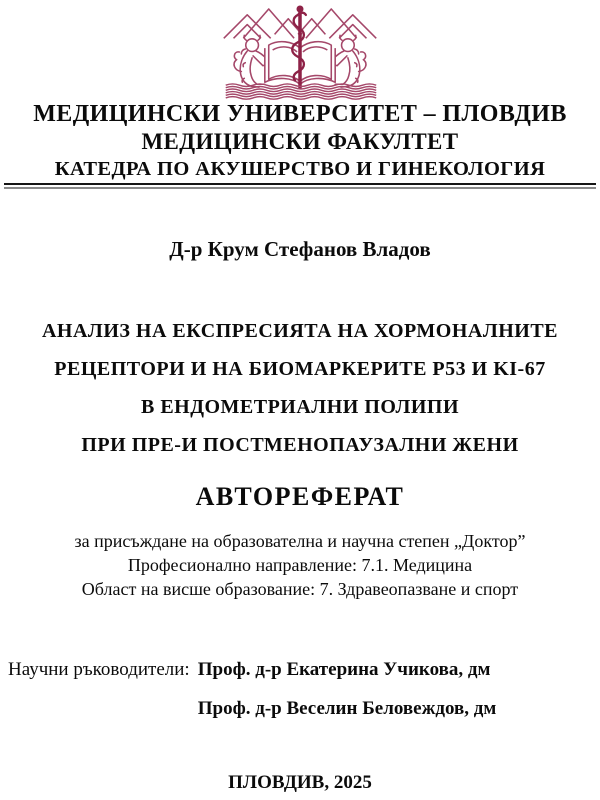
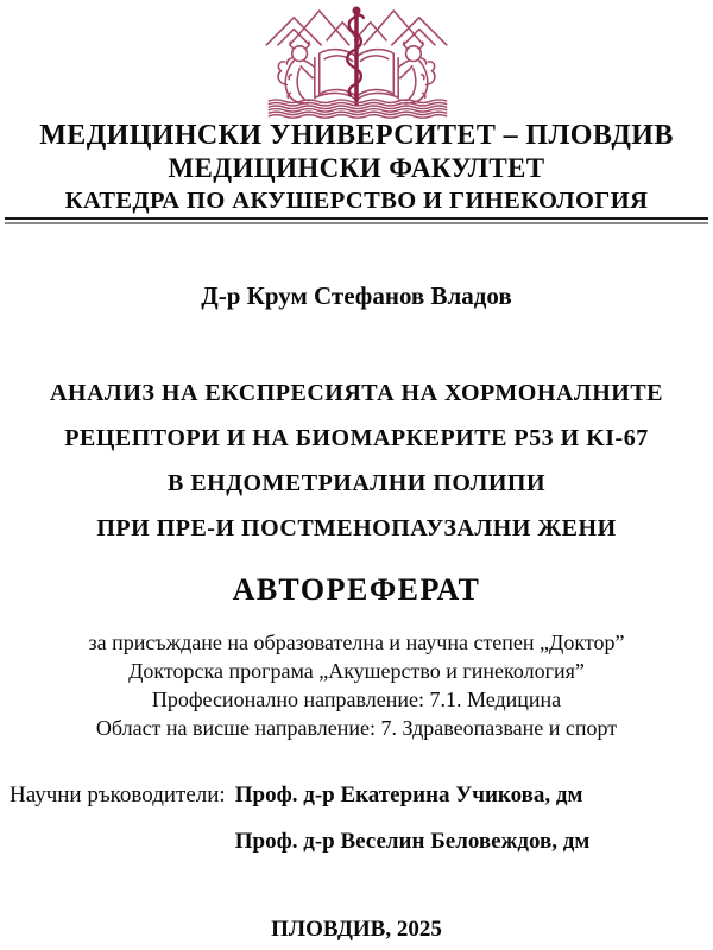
  МЕДИЦИНСКИ УНИВЕРСИТЕТ – ПЛОВДИВ
  МЕДИЦИНСКИ ФАКУЛТЕТ
  КАТЕДРА ПО АКУШЕРСТВО И ГИНЕКОЛОГИЯ
  Д-р Крум Стефанов Владов
  АНАЛИЗ НА ЕКСПРЕСИЯТА НА ХОРМОНАЛНИТЕ
  РЕЦЕПТОРИ И НА БИОМАРКЕРИТЕ P53 И KI-67
  В ЕНДОМЕТРИАЛНИ ПОЛИПИ
  ПРИ ПРЕ-И ПОСТМЕНОПАУЗАЛНИ ЖЕНИ
  АВТОРЕФЕРАТ
  за присъждане на образователна и научна степен „Доктор”
+ Докторска програма „Акушерство и гинекология”
  Професионално направление: 7.1. Медицина
- Област на висше образование: 7. Здравеопазване и спорт
+ Област на висше направление: 7. Здравеопазване и спорт
  Научни ръководители:
  Проф. д-р Екатерина Учикова, дм
  Проф. д-р Веселин Беловеждов, дм
  ПЛОВДИВ, 2025
